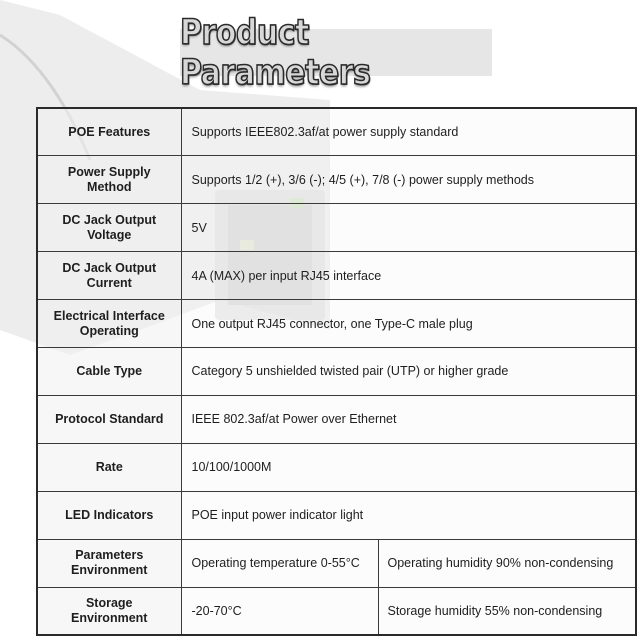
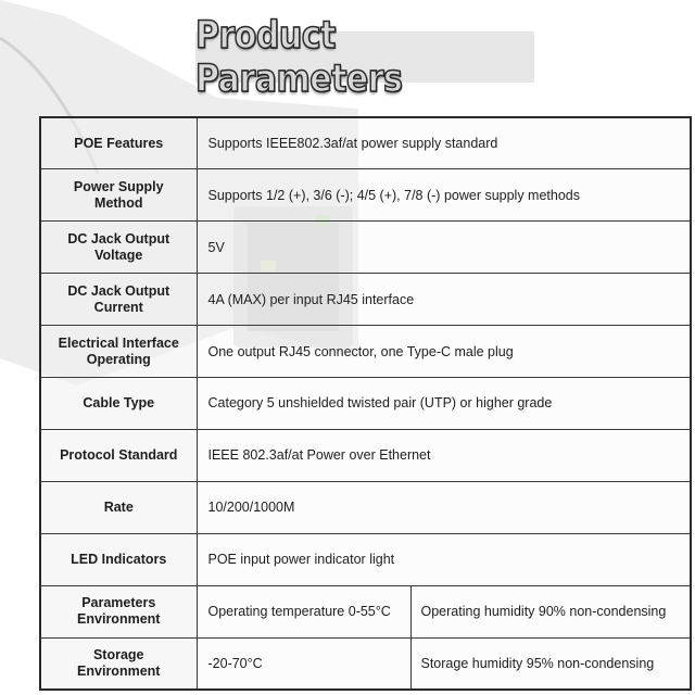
  Product Parameters
  POE Features	Supports IEEE802.3af/at power supply standard
  Power SupplyMethod	Supports 1/2 (+), 3/6 (-); 4/5 (+), 7/8 (-) power supply methods
  DC Jack OutputVoltage	5V
  DC Jack OutputCurrent	4A (MAX) per input RJ45 interface
  Electrical InterfaceOperating	One output RJ45 connector, one Type-C male plug
  Cable Type	Category 5 unshielded twisted pair (UTP) or higher grade
  Protocol Standard	IEEE 802.3af/at Power over Ethernet
- Rate	10/100/1000M
+ Rate	10/200/1000M
  LED Indicators	POE input power indicator light
  ParametersEnvironment	Operating temperature 0-55°C	Operating humidity 90% non-condensing
- StorageEnvironment	-20-70°C	Storage humidity 55% non-condensing
+ StorageEnvironment	-20-70°C	Storage humidity 95% non-condensing
